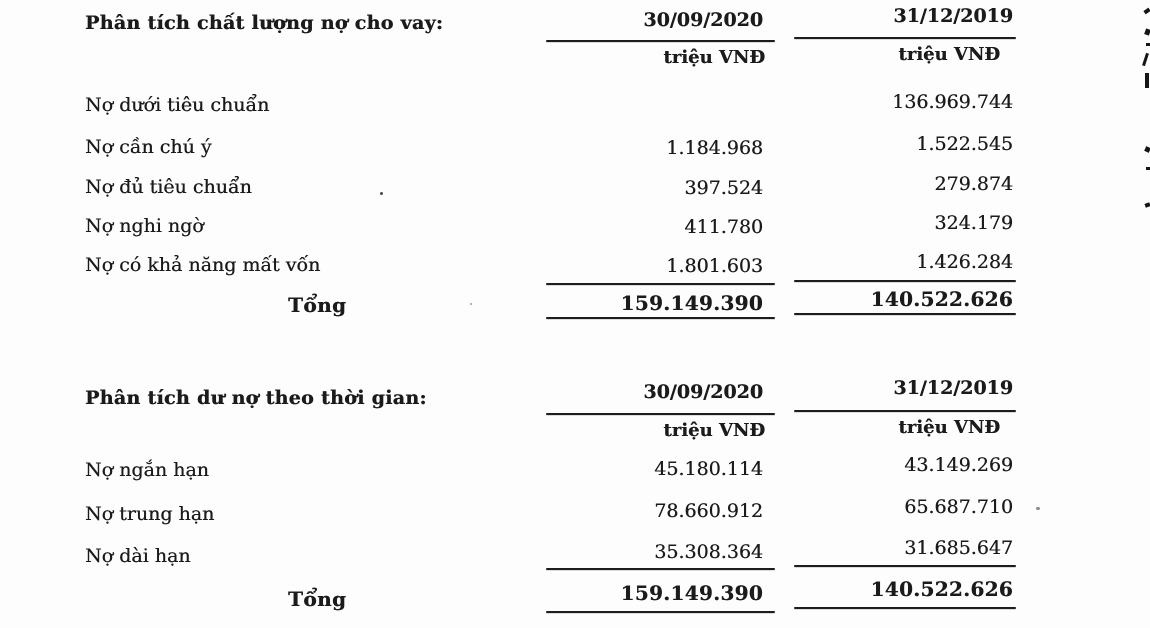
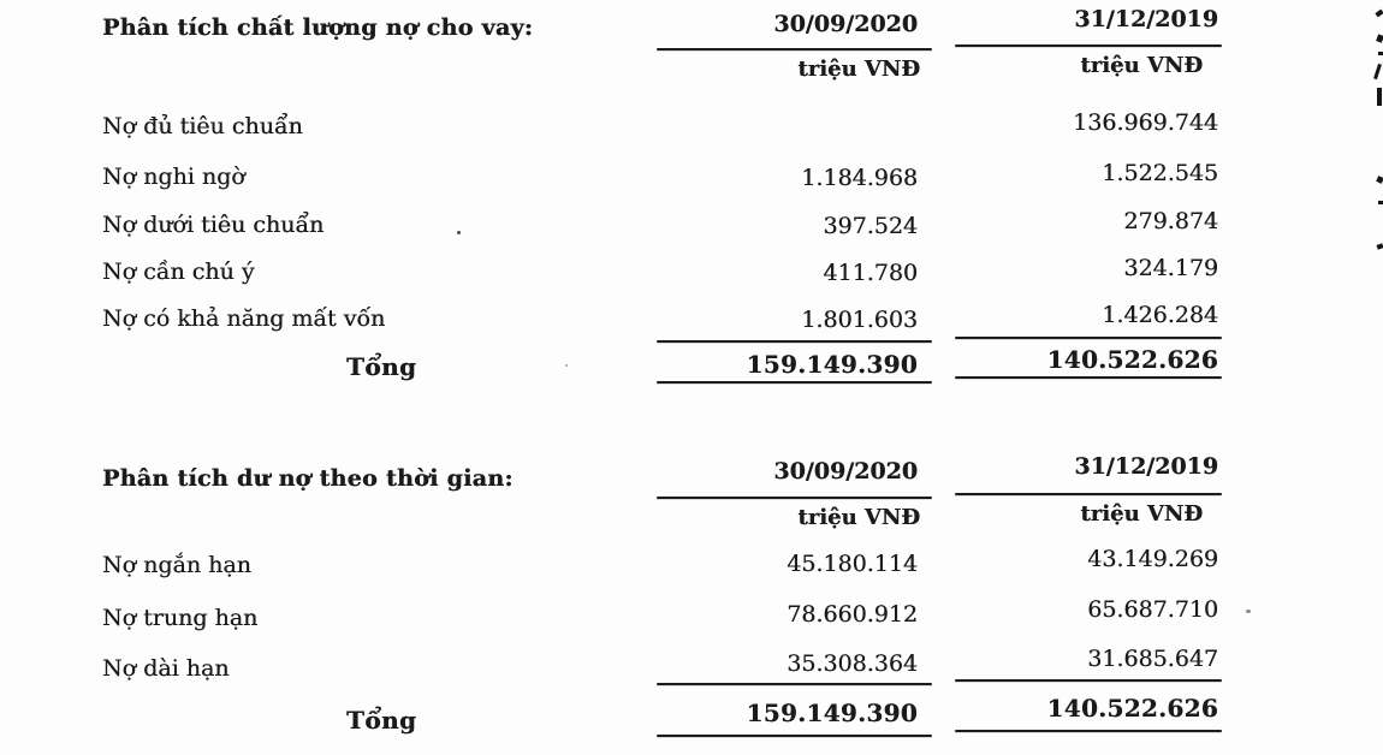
  Phân tích chất lượng nợ cho vay:
  30/09/2020
  31/12/2019
  triệu VNĐ
  triệu VNĐ
- Nợ dưới tiêu chuẩn
+ Nợ đủ tiêu chuẩn
  136.969.744
- Nợ cần chú ý
+ Nợ nghi ngờ
  1.184.968
  1.522.545
- Nợ đủ tiêu chuẩn
+ Nợ dưới tiêu chuẩn
  397.524
  279.874
- Nợ nghi ngờ
+ Nợ cần chú ý
  411.780
  324.179
  Nợ có khả năng mất vốn
  1.801.603
  1.426.284
  Tổng
  159.149.390
  140.522.626
  Phân tích dư nợ theo thời gian:
  30/09/2020
  31/12/2019
  triệu VNĐ
  triệu VNĐ
  Nợ ngắn hạn
  45.180.114
  43.149.269
  Nợ trung hạn
  78.660.912
  65.687.710
  Nợ dài hạn
  35.308.364
  31.685.647
  Tổng
  159.149.390
  140.522.626
